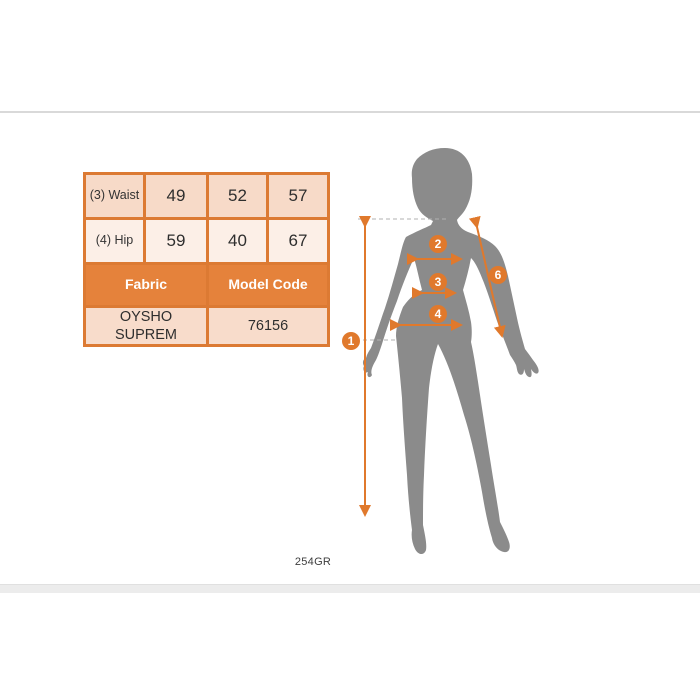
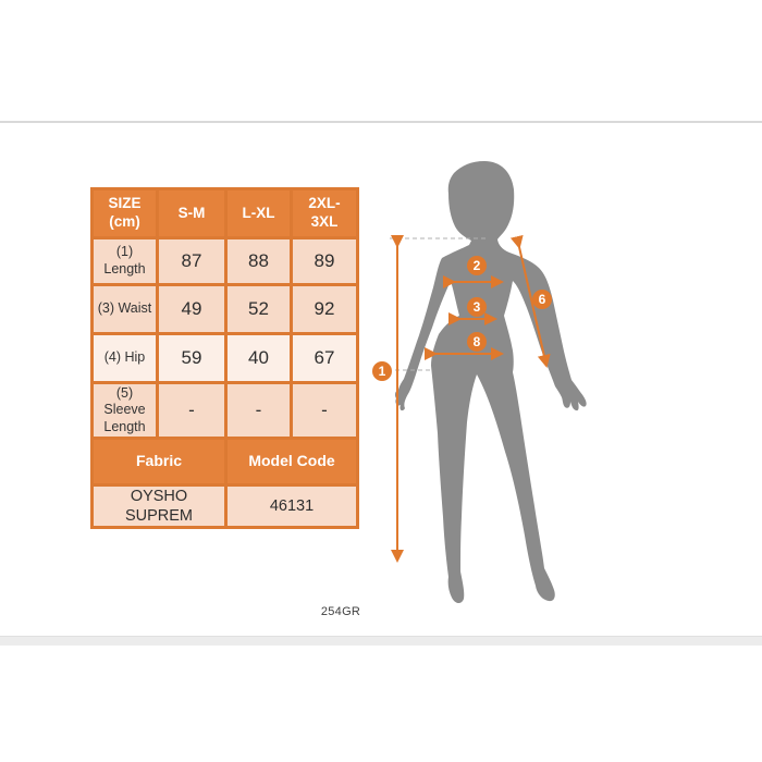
+ SIZE (cm)	S-M	L-XL	2XL- 3XL
+ (1) Length	87	88	89
- (3) Waist	49	52	57
+ (3) Waist	49	52	92
  (4) Hip	59	40	67
+ (5) Sleeve Length	-	-	-
  Fabric	Model Code
- OYSHO SUPREM	76156
+ OYSHO SUPREM	46131
  254GR
  1
  2
  3
- 4
+ 8
  6
